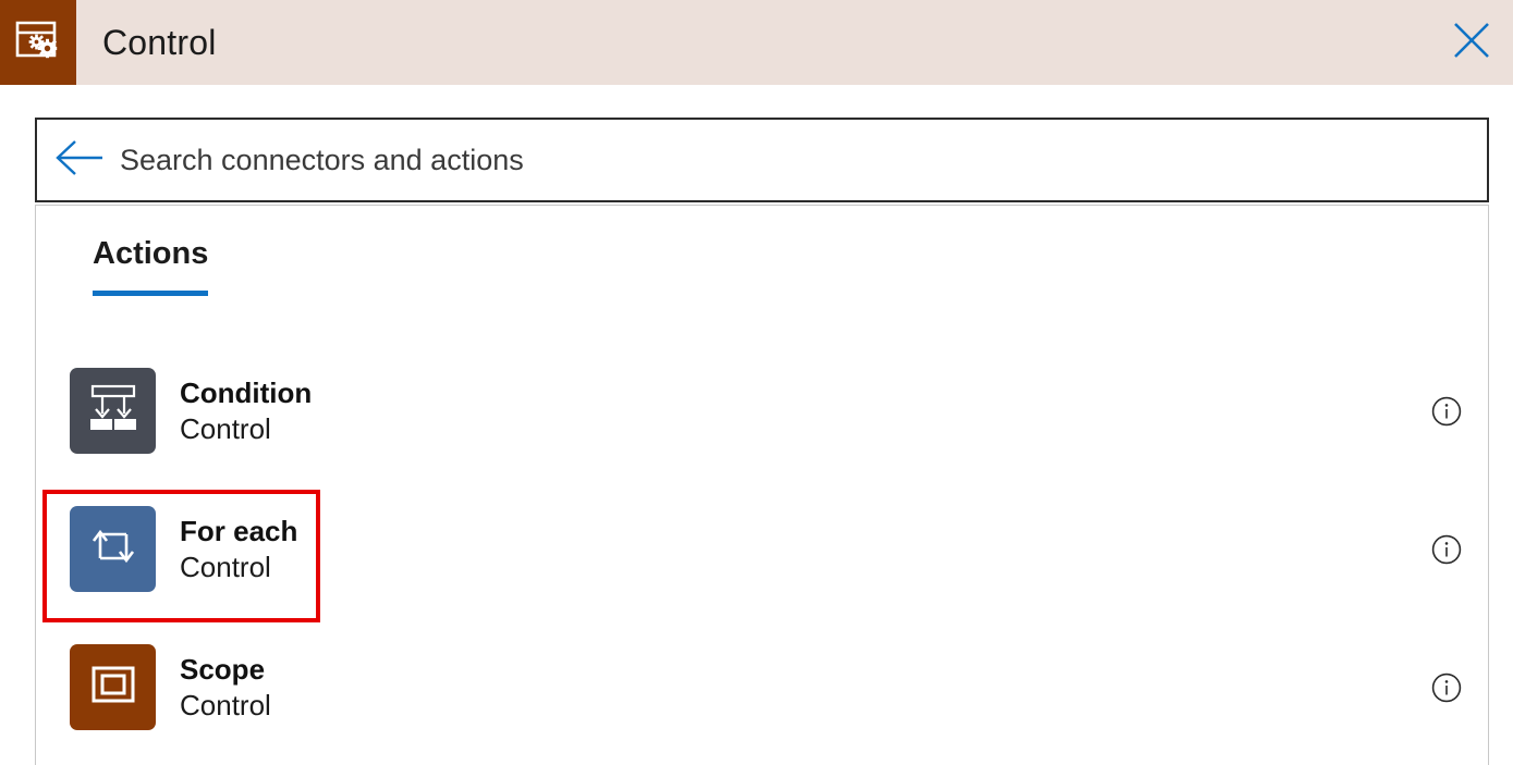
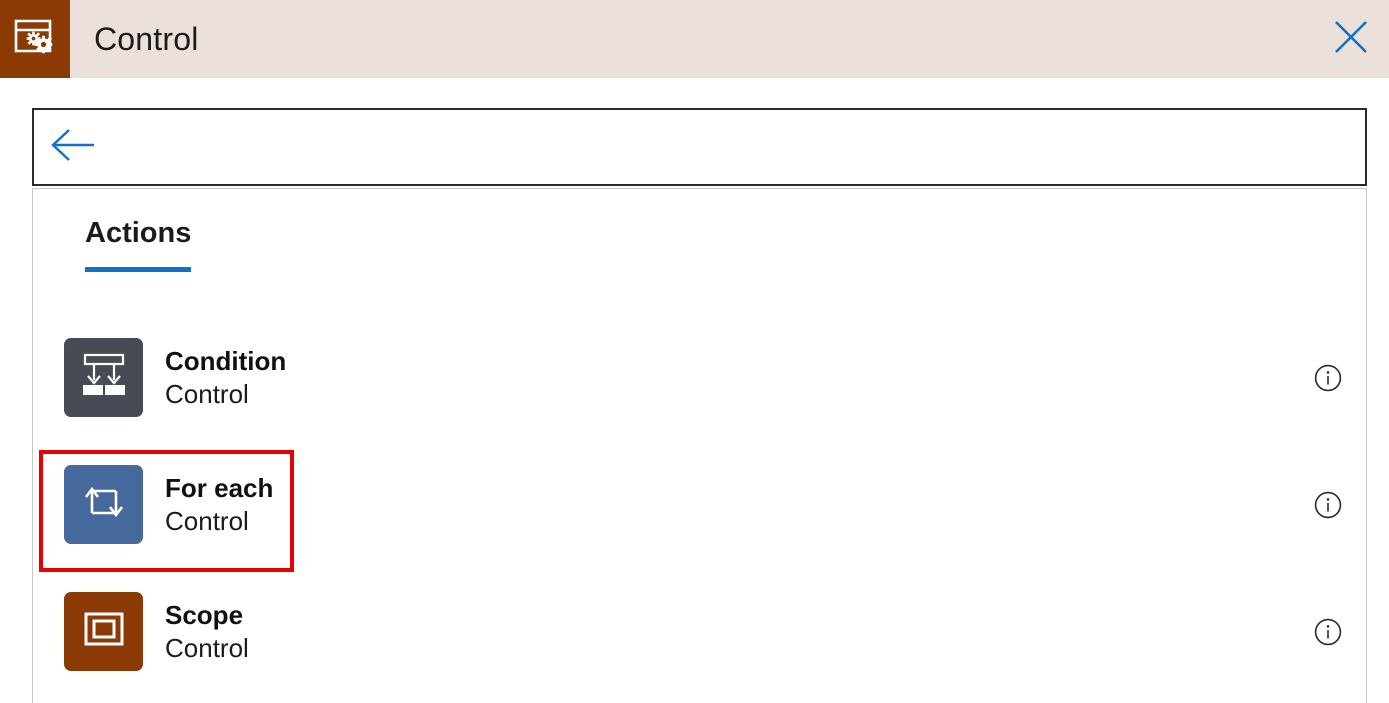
  Control
- Search connectors and actions
  Actions
  Condition
  Control
  For each
  Control
  Scope
  Control
